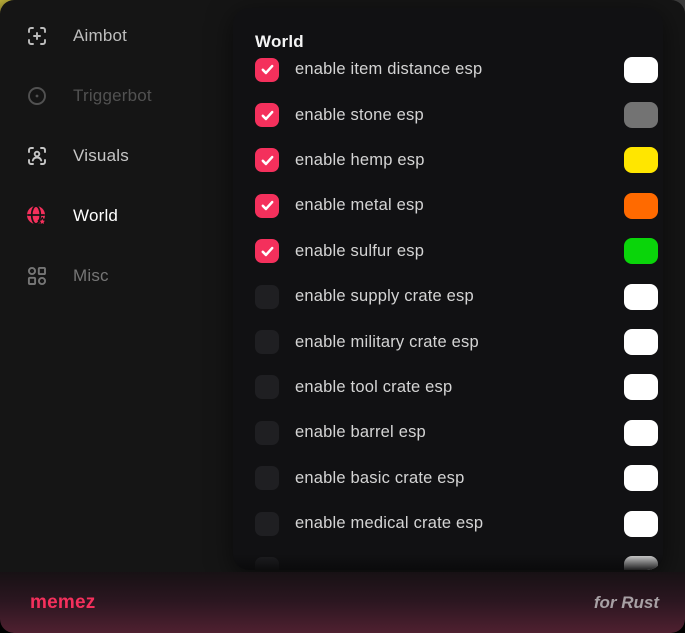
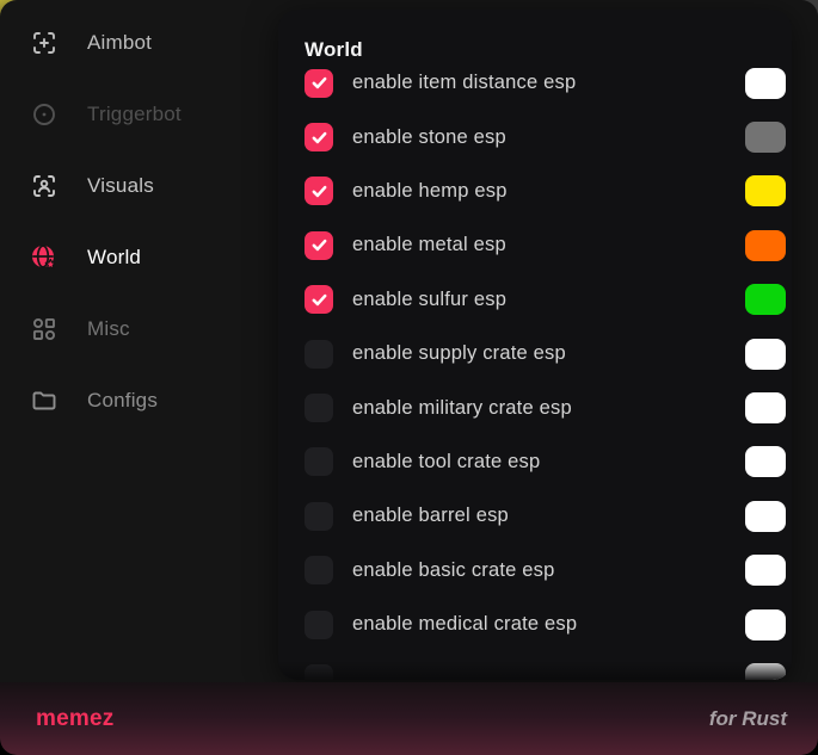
  Aimbot
  Triggerbot
  Visuals
  World
  Misc
+ Configs
  World
  enable item distance esp
  enable stone esp
  enable hemp esp
  enable metal esp
  enable sulfur esp
  enable supply crate esp
  enable military crate esp
  enable tool crate esp
  enable barrel esp
  enable basic crate esp
  enable medical crate esp
  memez
  for Rust
